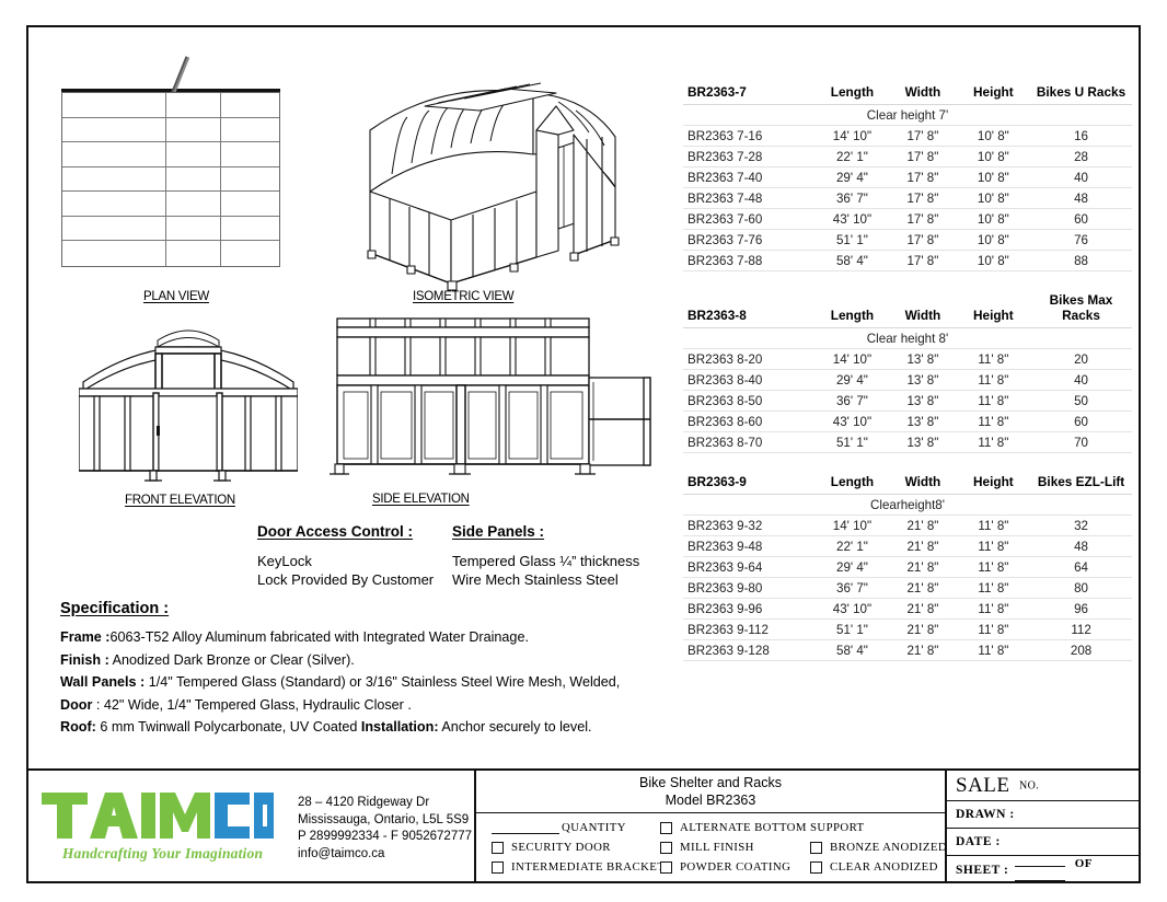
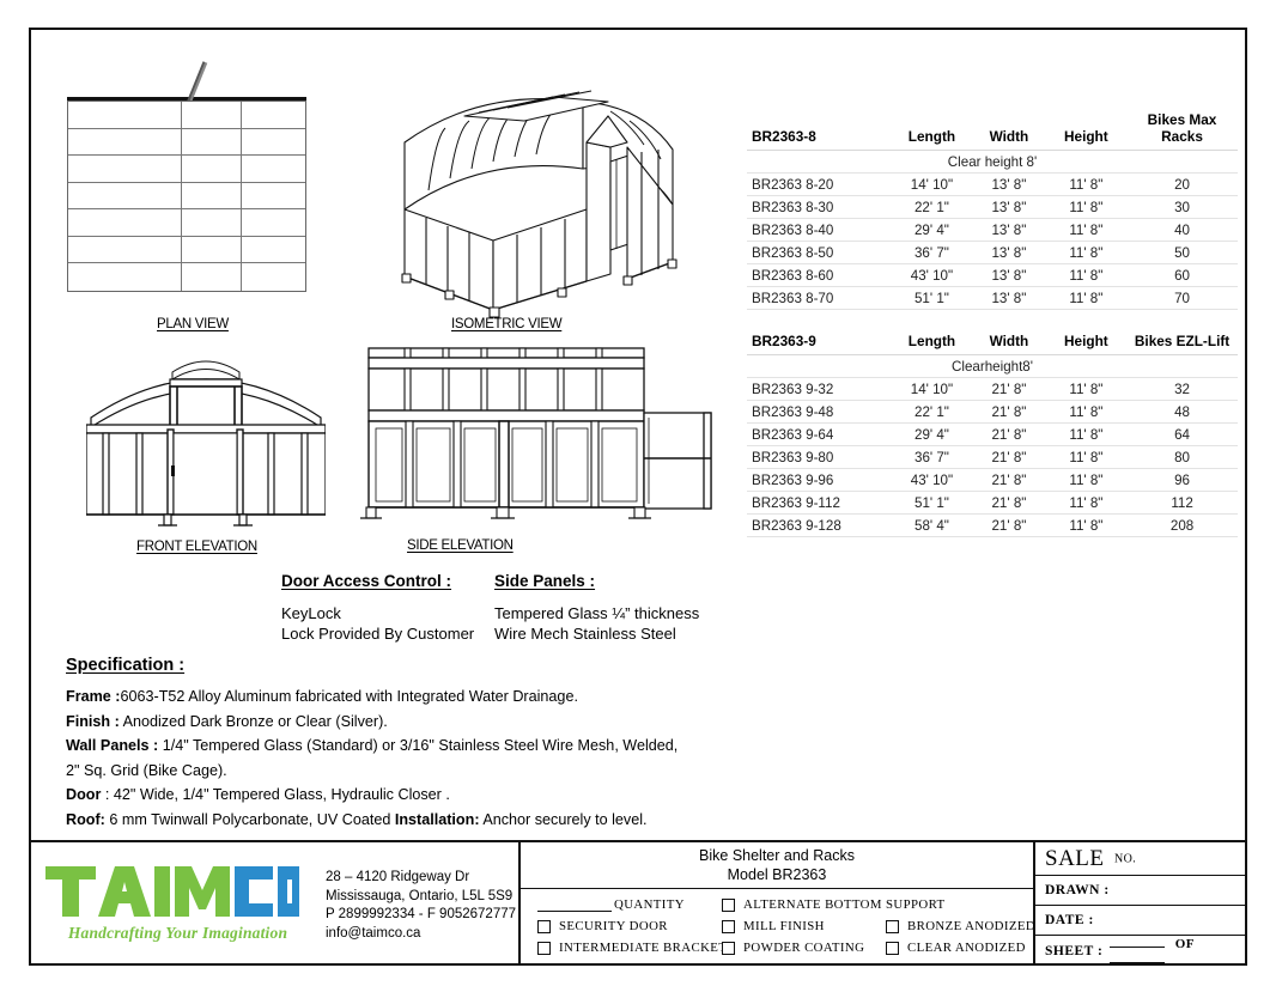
  PLAN VIEW
  ISOMETRIC VIEW
  FRONT ELEVATION
  SIDE ELEVATION
  Door Access Control :
  KeyLock
  Lock Provided By Customer
  Side Panels :
  Tempered Glass ¼” thickness
  Wire Mech Stainless Steel
  Specification :
  Frame :6063-T52 Alloy Aluminum fabricated with Integrated Water Drainage.
  Finish : Anodized Dark Bronze or Clear (Silver).
  Wall Panels : 1/4" Tempered Glass (Standard) or 3/16" Stainless Steel Wire Mesh, Welded,
+ 2" Sq. Grid (Bike Cage).
  Door : 42" Wide, 1/4" Tempered Glass, Hydraulic Closer .
  Roof: 6 mm Twinwall Polycarbonate, UV Coated Installation: Anchor securely to level.
- BR2363-7	Length	Width	Height	Bikes U Racks
- Clear height 7'
- BR2363 7-16	14' 10"	17' 8"	10' 8"	16
- BR2363 7-28	22' 1"	17' 8"	10' 8"	28
- BR2363 7-40	29' 4"	17' 8"	10' 8"	40
- BR2363 7-48	36' 7"	17' 8"	10' 8"	48
- BR2363 7-60	43' 10"	17' 8"	10' 8"	60
- BR2363 7-76	51' 1"	17' 8"	10' 8"	76
- BR2363 7-88	58' 4"	17' 8"	10' 8"	88
  BR2363-8	Length	Width	Height	Bikes Max Racks
  Clear height 8'
  BR2363 8-20	14' 10"	13' 8"	11' 8"	20
+ BR2363 8-30	22' 1"	13' 8"	11' 8"	30
  BR2363 8-40	29' 4"	13' 8"	11' 8"	40
  BR2363 8-50	36' 7"	13' 8"	11' 8"	50
  BR2363 8-60	43' 10"	13' 8"	11' 8"	60
  BR2363 8-70	51' 1"	13' 8"	11' 8"	70
  BR2363-9	Length	Width	Height	Bikes EZL-Lift
  Clearheight8'
  BR2363 9-32	14' 10"	21' 8"	11' 8"	32
  BR2363 9-48	22' 1"	21' 8"	11' 8"	48
  BR2363 9-64	29' 4"	21' 8"	11' 8"	64
  BR2363 9-80	36' 7"	21' 8"	11' 8"	80
  BR2363 9-96	43' 10"	21' 8"	11' 8"	96
  BR2363 9-112	51' 1"	21' 8"	11' 8"	112
  BR2363 9-128	58' 4"	21' 8"	11' 8"	208
  Handcrafting Your Imagination
  28 – 4120 Ridgeway Dr
  Mississauga, Ontario, L5L 5S9
  P 2899992334 - F 9052672777
  info@taimco.ca
  Bike Shelter and Racks
  Model BR2363
  QUANTITY
  SECURITY DOOR
  INTERMEDIATE BRACKE
  ALTERNATE BOTTOM SUPPORT
  MILL FINISH
  POWDER COATING
  BRONZE ANODIZED
  CLEAR ANODIZED
  SALE
  NO.
  DRAWN :
  DATE :
  SHEET :
  OF
